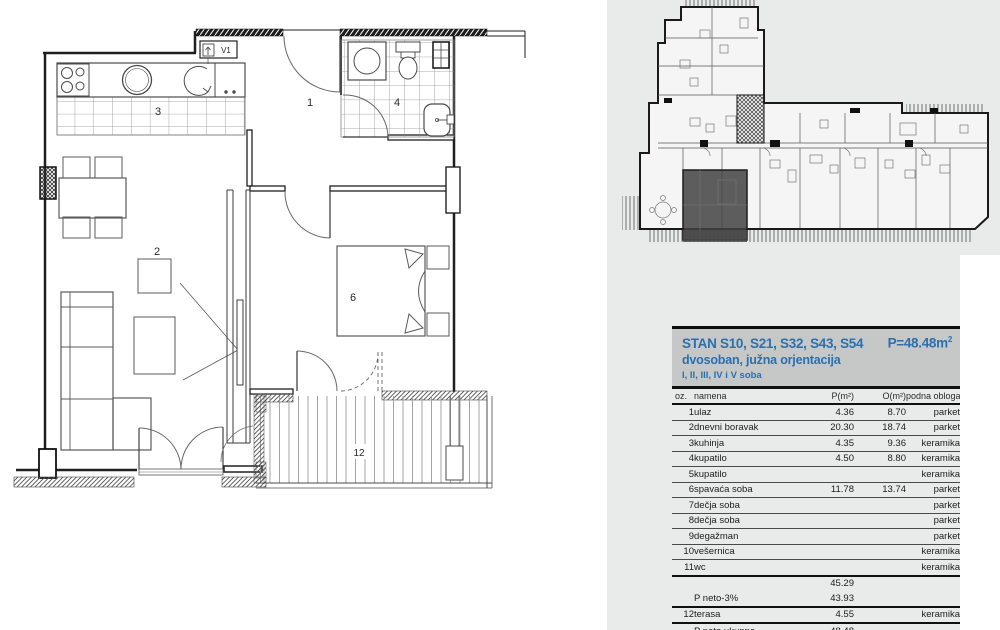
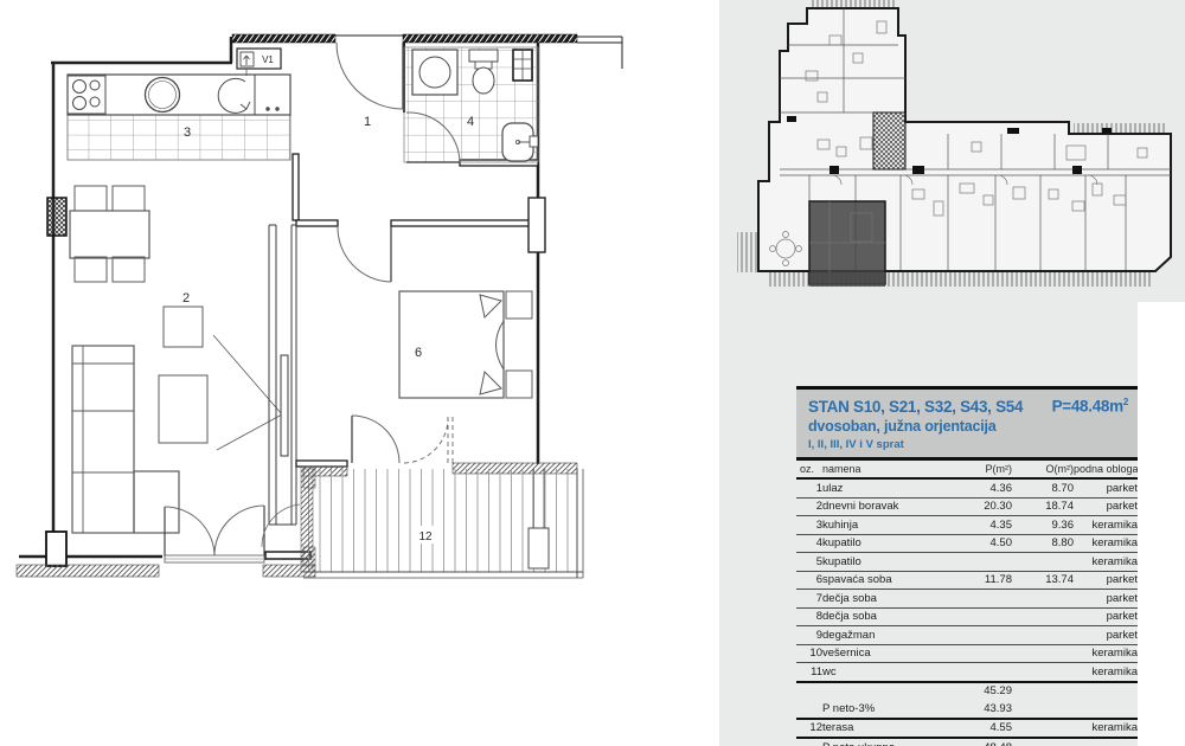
  1
  2
  3
  4
  6
  12
  V1
  STAN S10, S21, S32, S43, S54
  P=48.48m2
  dvosoban, južna orjentacija
- I, II, III, IV i V soba
+ I, II, III, IV i V sprat
  oz.	namena	P(m²)	O(m²)	podna obloga
  1	ulaz	4.36	8.70	parket
  2	dnevni boravak	20.30	18.74	parket
  3	kuhinja	4.35	9.36	keramika
  4	kupatilo	4.50	8.80	keramika
  5	kupatilo			keramika
  6	spavaća soba	11.78	13.74	parket
  7	dečja soba			parket
  8	dečja soba			parket
  9	degažman			parket
  10	vešernica			keramika
  11	wc			keramika
  		45.29
  	P neto-3%	43.93
  12	terasa	4.55		keramika
